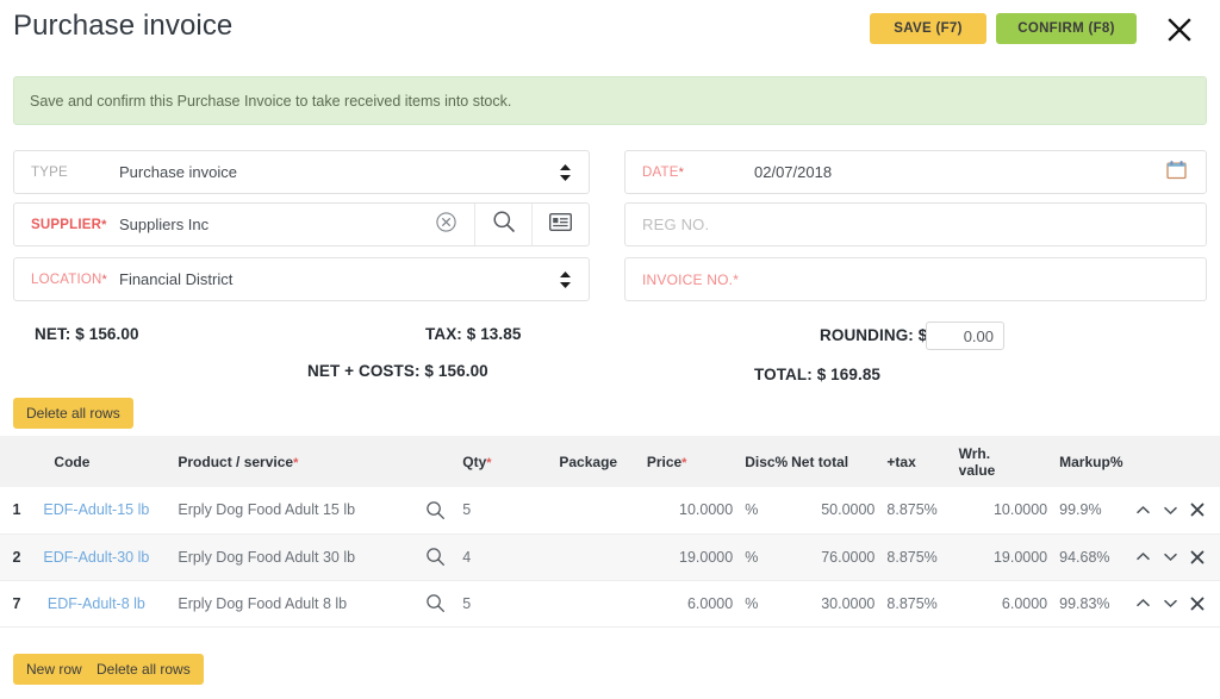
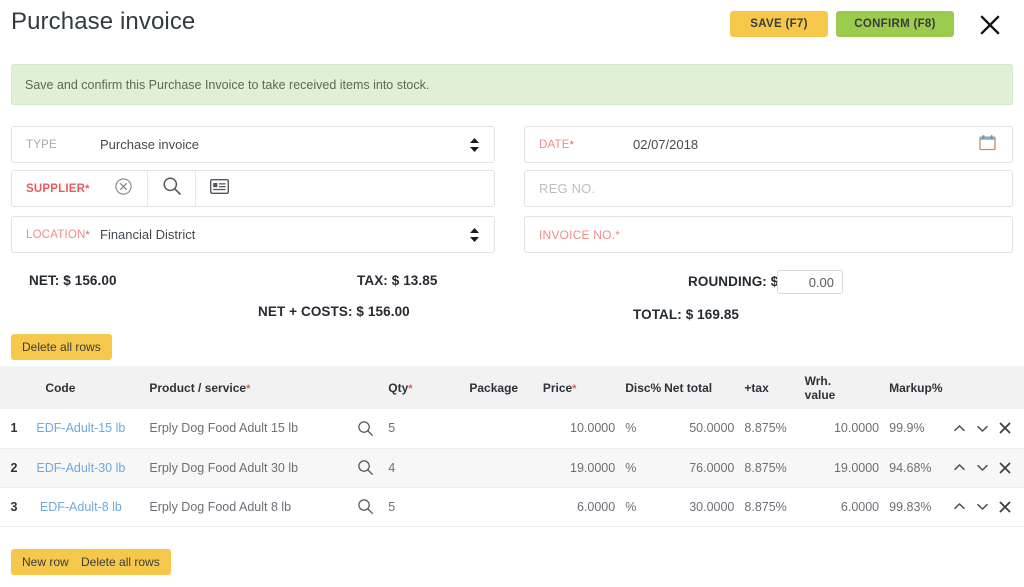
  Purchase invoice
  SAVE (F7)
  CONFIRM (F8)
  Save and confirm this Purchase Invoice to take received items into stock.
  TYPE
  Purchase invoice
  SUPPLIER*
- Suppliers Inc
  LOCATION*
  Financial District
  DATE*
  02/07/2018
  REG NO.
  INVOICE NO.*
  NET: $ 156.00
  TAX: $ 13.85
  NET + COSTS: $ 156.00
  ROUNDING: $
  0.00
  TOTAL: $ 169.85
  Delete all rows
  	Code	Product / service*		Qty*	Package	Price*	Disc%	Net total	+tax	Wrh. value	Markup%
  1	EDF-Adult-15 lb	Erply Dog Food Adult 15 lb		5		10.0000	%	50.0000	8.875%	10.0000	99.9%
  2	EDF-Adult-30 lb	Erply Dog Food Adult 30 lb		4		19.0000	%	76.0000	8.875%	19.0000	94.68%
- 7	EDF-Adult-8 lb	Erply Dog Food Adult 8 lb		5		6.0000	%	30.0000	8.875%	6.0000	99.83%
+ 3	EDF-Adult-8 lb	Erply Dog Food Adult 8 lb		5		6.0000	%	30.0000	8.875%	6.0000	99.83%
  New row
  Delete all rows
